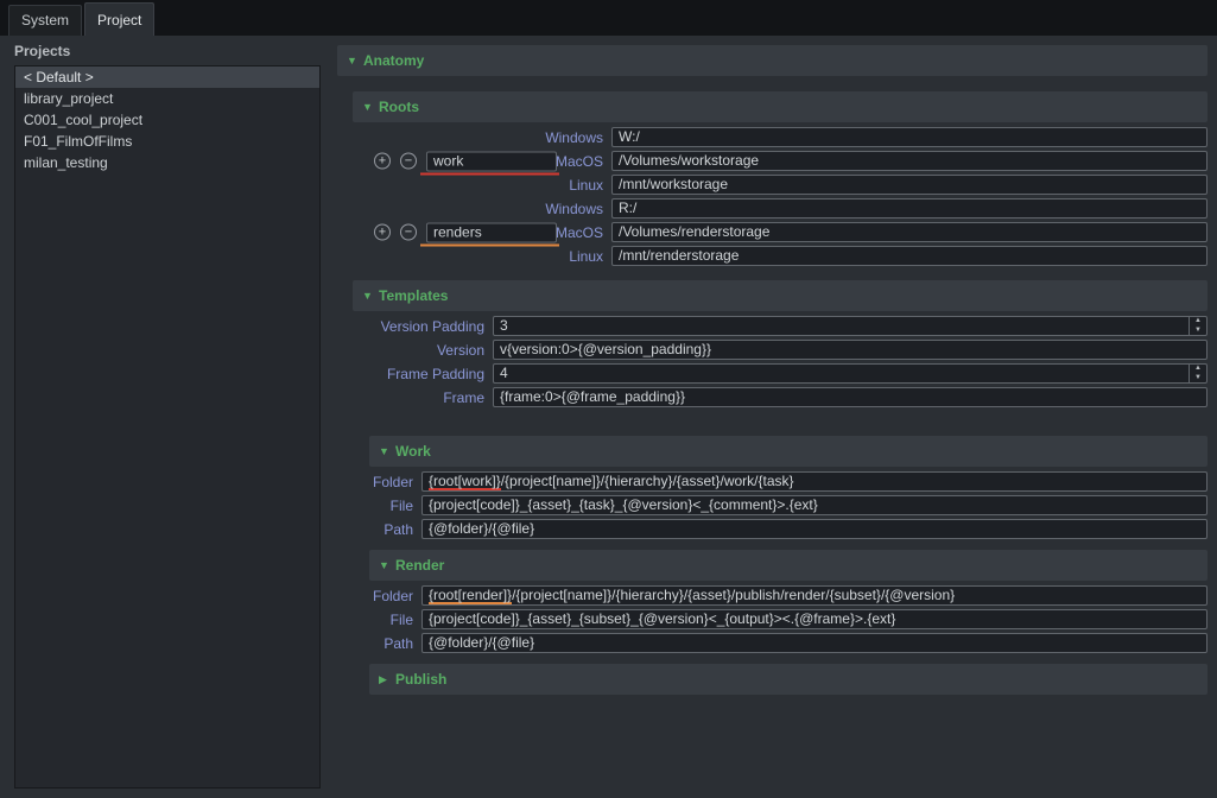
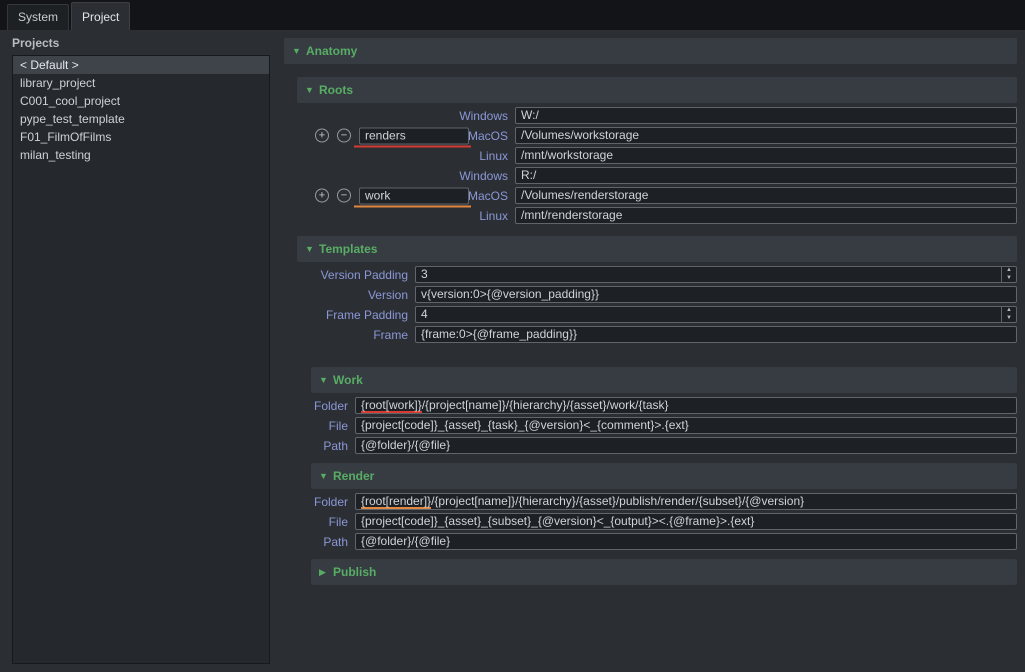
  System
  Project
  Projects
  < Default >
  library_project
  C001_cool_project
+ pype_test_template
  F01_FilmOfFilms
  milan_testing
  ▼
  Anatomy
  ▼
  Roots
  +
  −
- work
+ renders
  Windows
  W:/
  MacOS
  /Volumes/workstorage
  Linux
  /mnt/workstorage
  +
  −
- renders
+ work
  Windows
  R:/
  MacOS
  /Volumes/renderstorage
  Linux
  /mnt/renderstorage
  ▼
  Templates
  Version Padding
  3
  Version
  v{version:0>{@version_padding}}
  Frame Padding
  4
  Frame
  {frame:0>{@frame_padding}}
  ▼
  Work
  Folder
  {root[work]}/{project[name]}/{hierarchy}/{asset}/work/{task}
  File
  {project[code]}_{asset}_{task}_{@version}<_{comment}>.{ext}
  Path
  {@folder}/{@file}
  ▼
  Render
  Folder
  {root[render]}/{project[name]}/{hierarchy}/{asset}/publish/render/{subset}/{@version}
  File
  {project[code]}_{asset}_{subset}_{@version}<_{output}><.{@frame}>.{ext}
  Path
  {@folder}/{@file}
  ▶
  Publish
